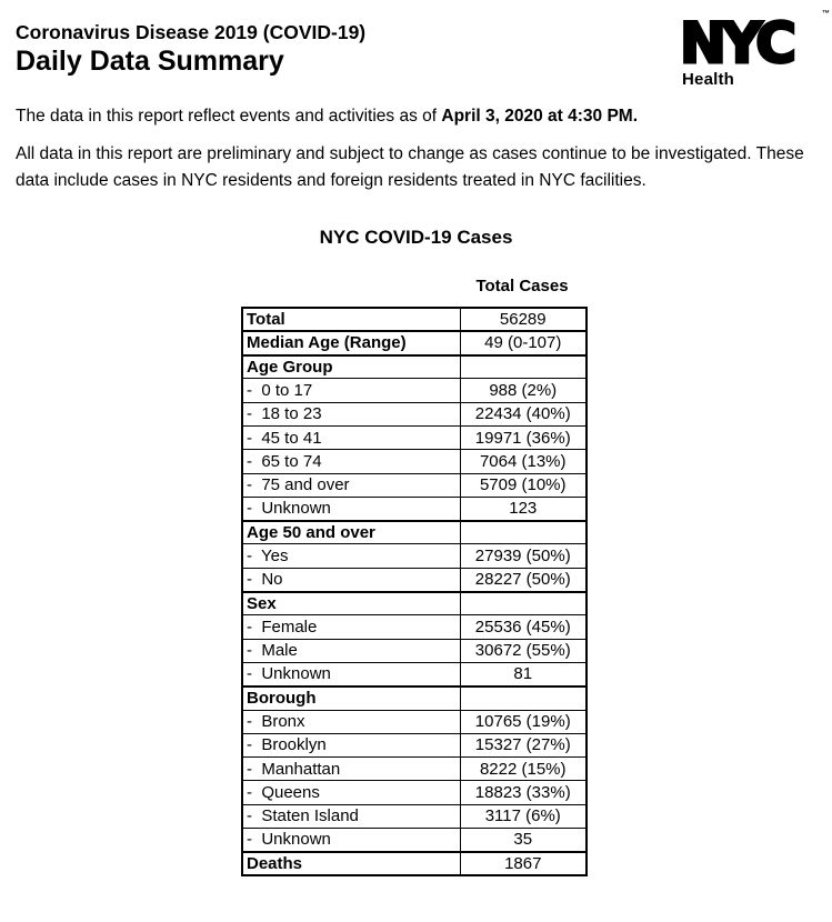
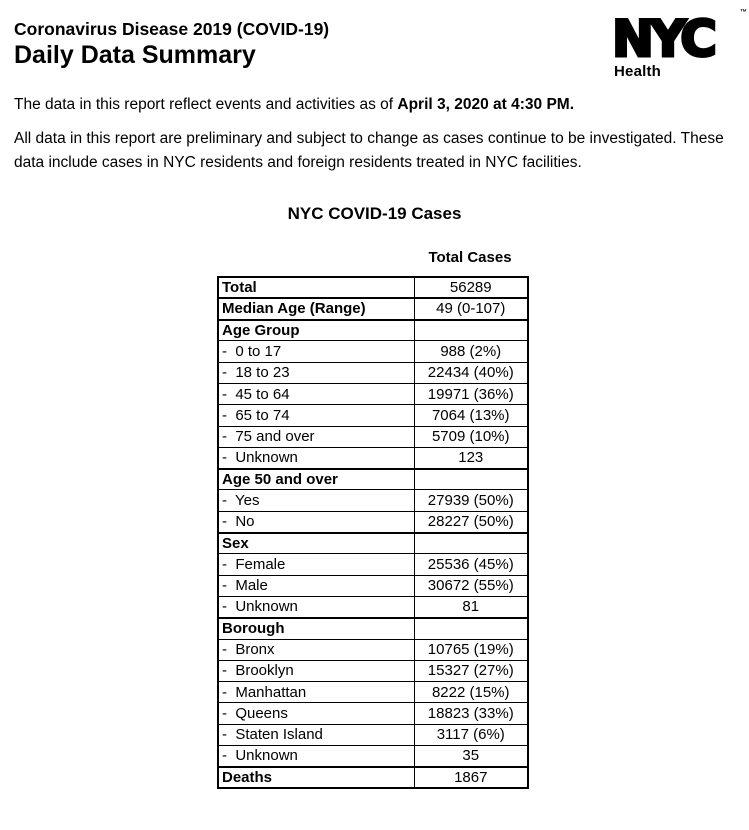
  Coronavirus Disease 2019 (COVID-19)
  Daily Data Summary
  NYC
  Health
  The data in this report reflect events and activities as of April 3, 2020 at 4:30 PM.
  All data in this report are preliminary and subject to change as cases continue to be investigated. These data include cases in NYC residents and foreign residents treated in NYC facilities.
  NYC COVID-19 Cases
  Total Cases
  Total	56289
  Median Age (Range)	49 (0-107)
  Age Group
  - 0 to 17	988 (2%)
  - 18 to 23	22434 (40%)
- - 45 to 41	19971 (36%)
+ - 45 to 64	19971 (36%)
  - 65 to 74	7064 (13%)
  - 75 and over	5709 (10%)
  - Unknown	123
  Age 50 and over
  - Yes	27939 (50%)
  - No	28227 (50%)
  Sex
  - Female	25536 (45%)
  - Male	30672 (55%)
  - Unknown	81
  Borough
  - Bronx	10765 (19%)
  - Brooklyn	15327 (27%)
  - Manhattan	8222 (15%)
  - Queens	18823 (33%)
  - Staten Island	3117 (6%)
  - Unknown	35
  Deaths	1867
